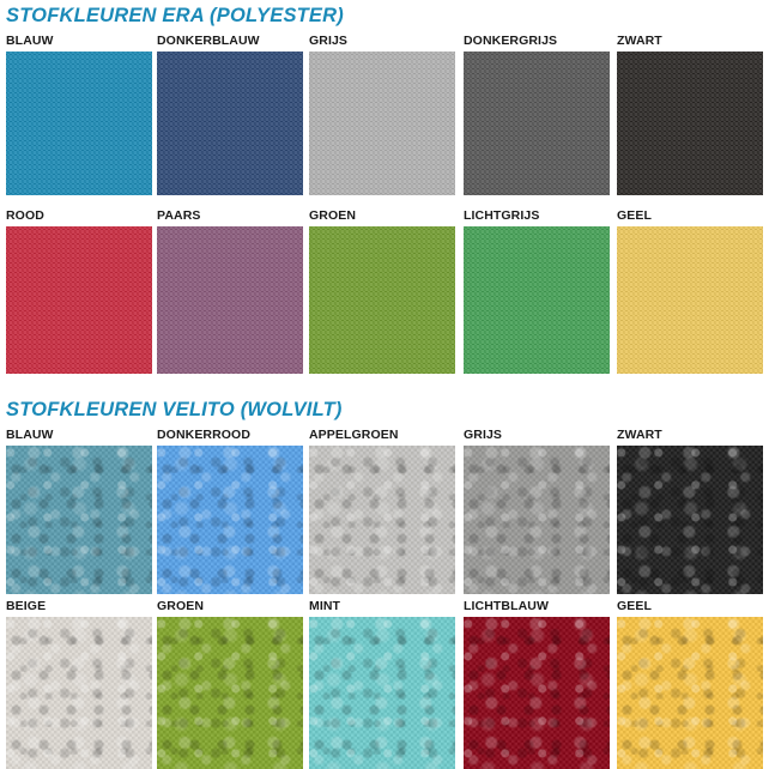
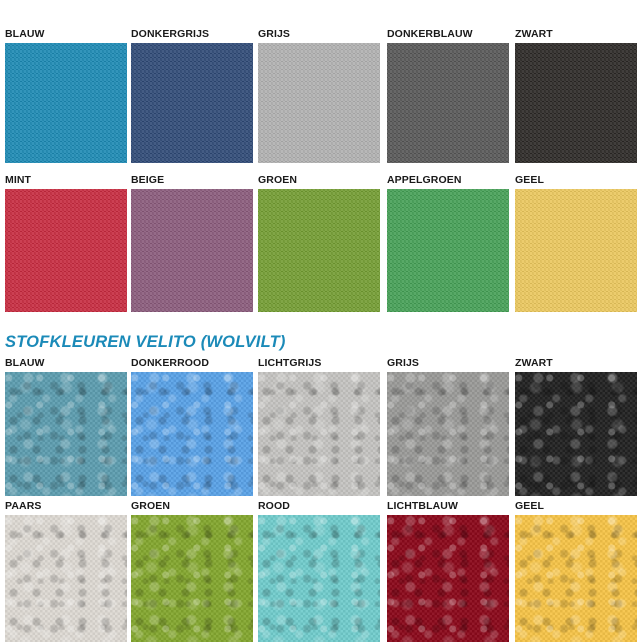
- STOFKLEUREN ERA (POLYESTER)
  BLAUW
- DONKERBLAUW
+ DONKERGRIJS
  GRIJS
- DONKERGRIJS
+ DONKERBLAUW
  ZWART
- ROOD
+ MINT
- PAARS
+ BEIGE
  GROEN
- LICHTGRIJS
+ APPELGROEN
  GEEL
  STOFKLEUREN VELITO (WOLVILT)
  BLAUW
  DONKERROOD
- APPELGROEN
+ LICHTGRIJS
  GRIJS
  ZWART
- BEIGE
+ PAARS
  GROEN
- MINT
+ ROOD
  LICHTBLAUW
  GEEL
